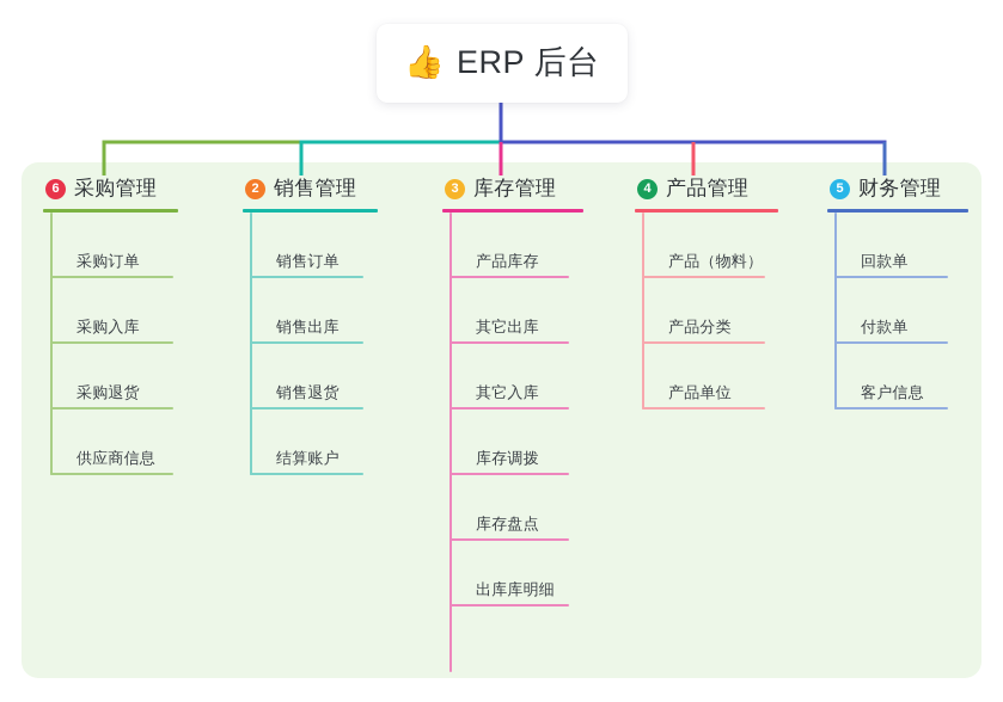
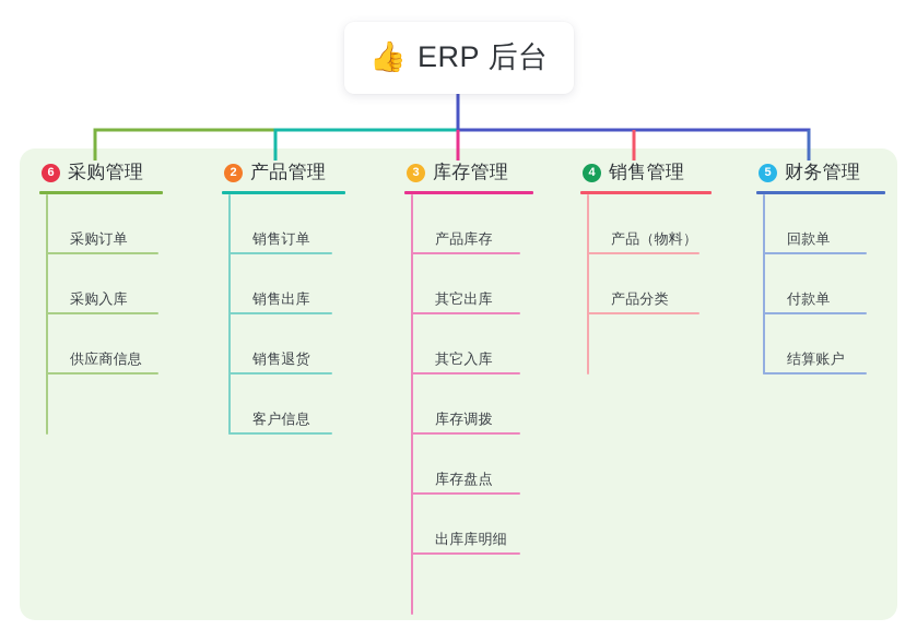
  👍
  ERP 后台
  6
  采购管理
  采购订单
  采购入库
- 采购退货
  供应商信息
  2
- 销售管理
+ 产品管理
  销售订单
  销售出库
  销售退货
- 结算账户
+ 客户信息
  3
  库存管理
  产品库存
  其它出库
  其它入库
  库存调拨
  库存盘点
  出库库明细
  4
- 产品管理
+ 销售管理
  产品（物料）
  产品分类
- 产品单位
  5
  财务管理
  回款单
  付款单
- 客户信息
+ 结算账户
